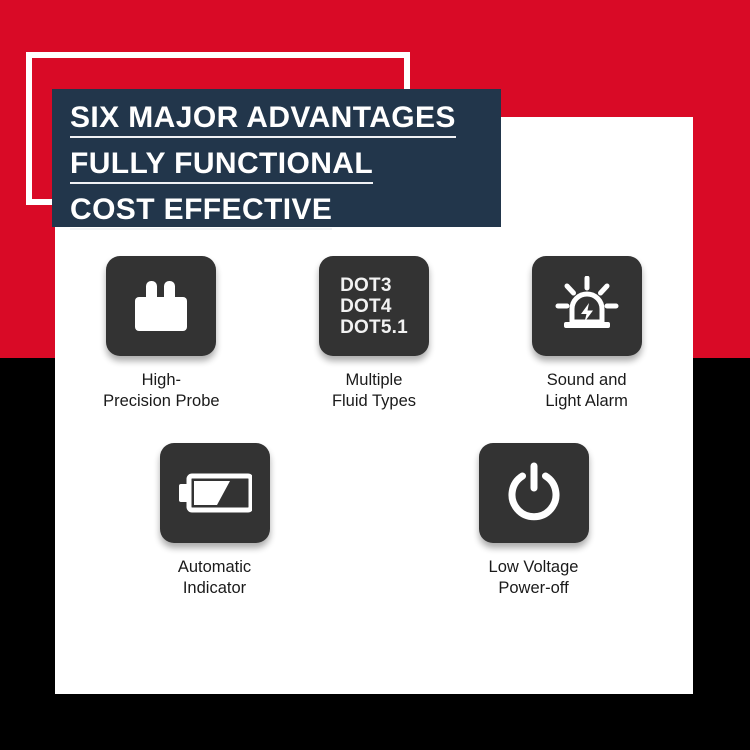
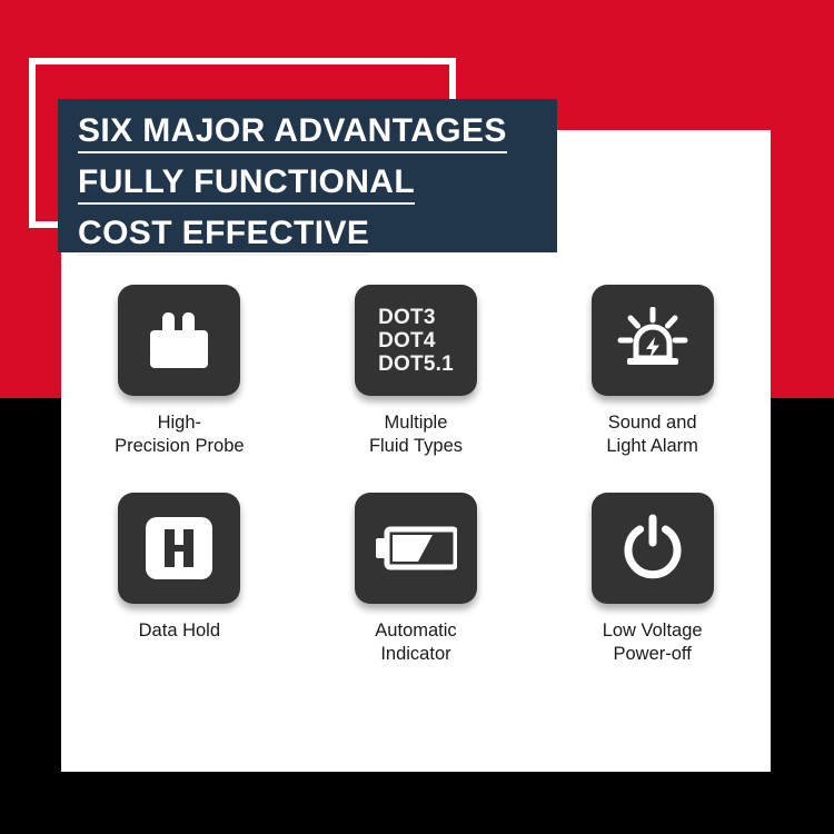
  SIX MAJOR ADVANTAGES
  FULLY FUNCTIONAL
  COST EFFECTIVE
  High-
  Precision Probe
  DOT3
  DOT4
  DOT5.1
  Multiple
  Fluid Types
  Sound and
  Light Alarm
+ Data Hold
  Automatic
  Indicator
  Low Voltage
  Power-off
